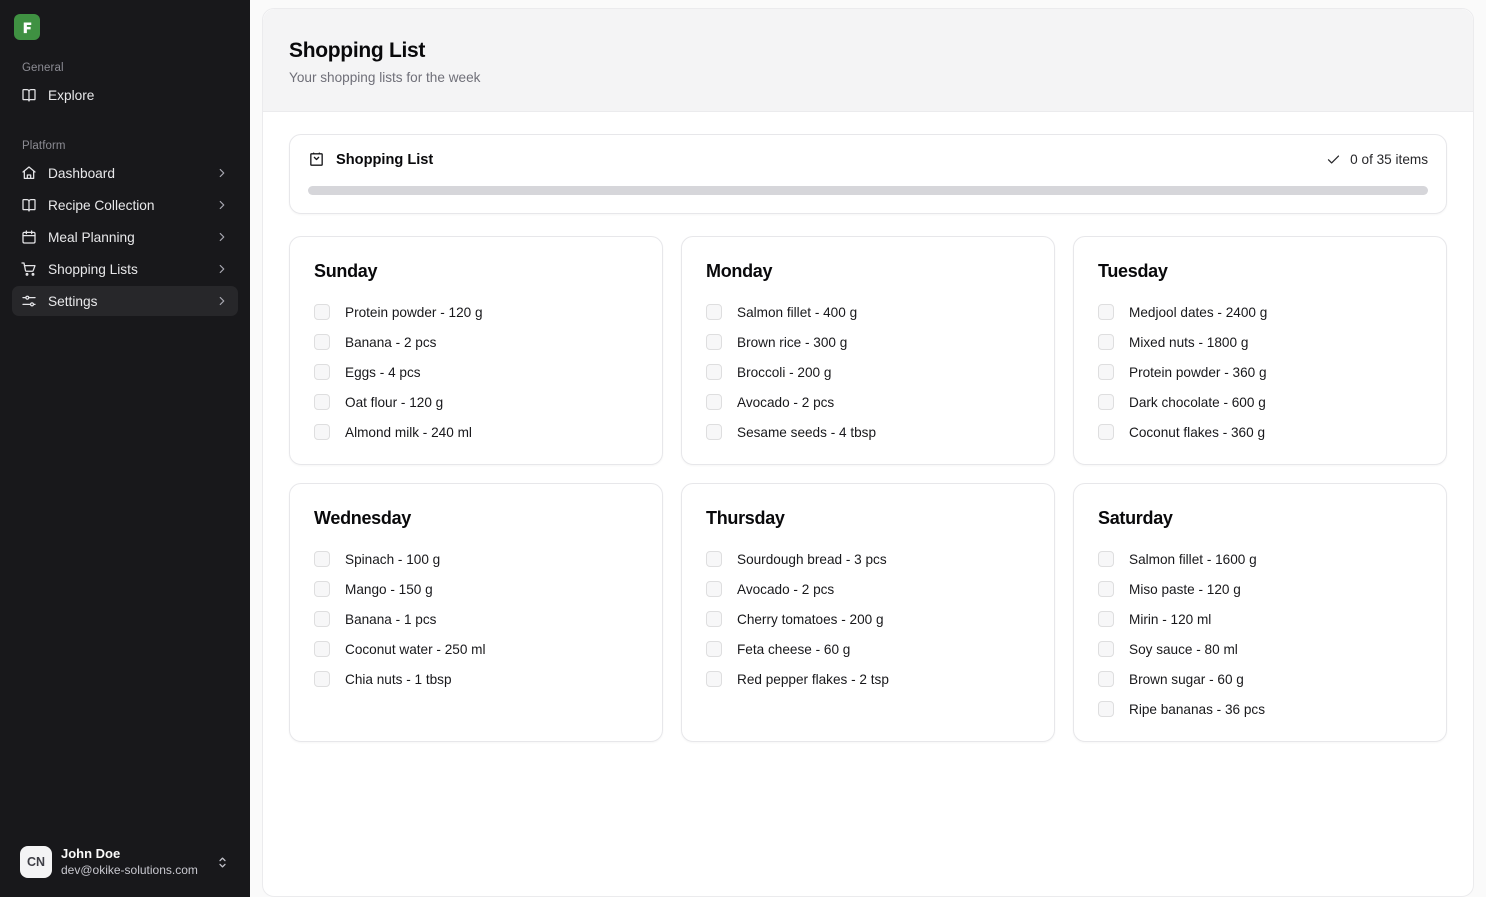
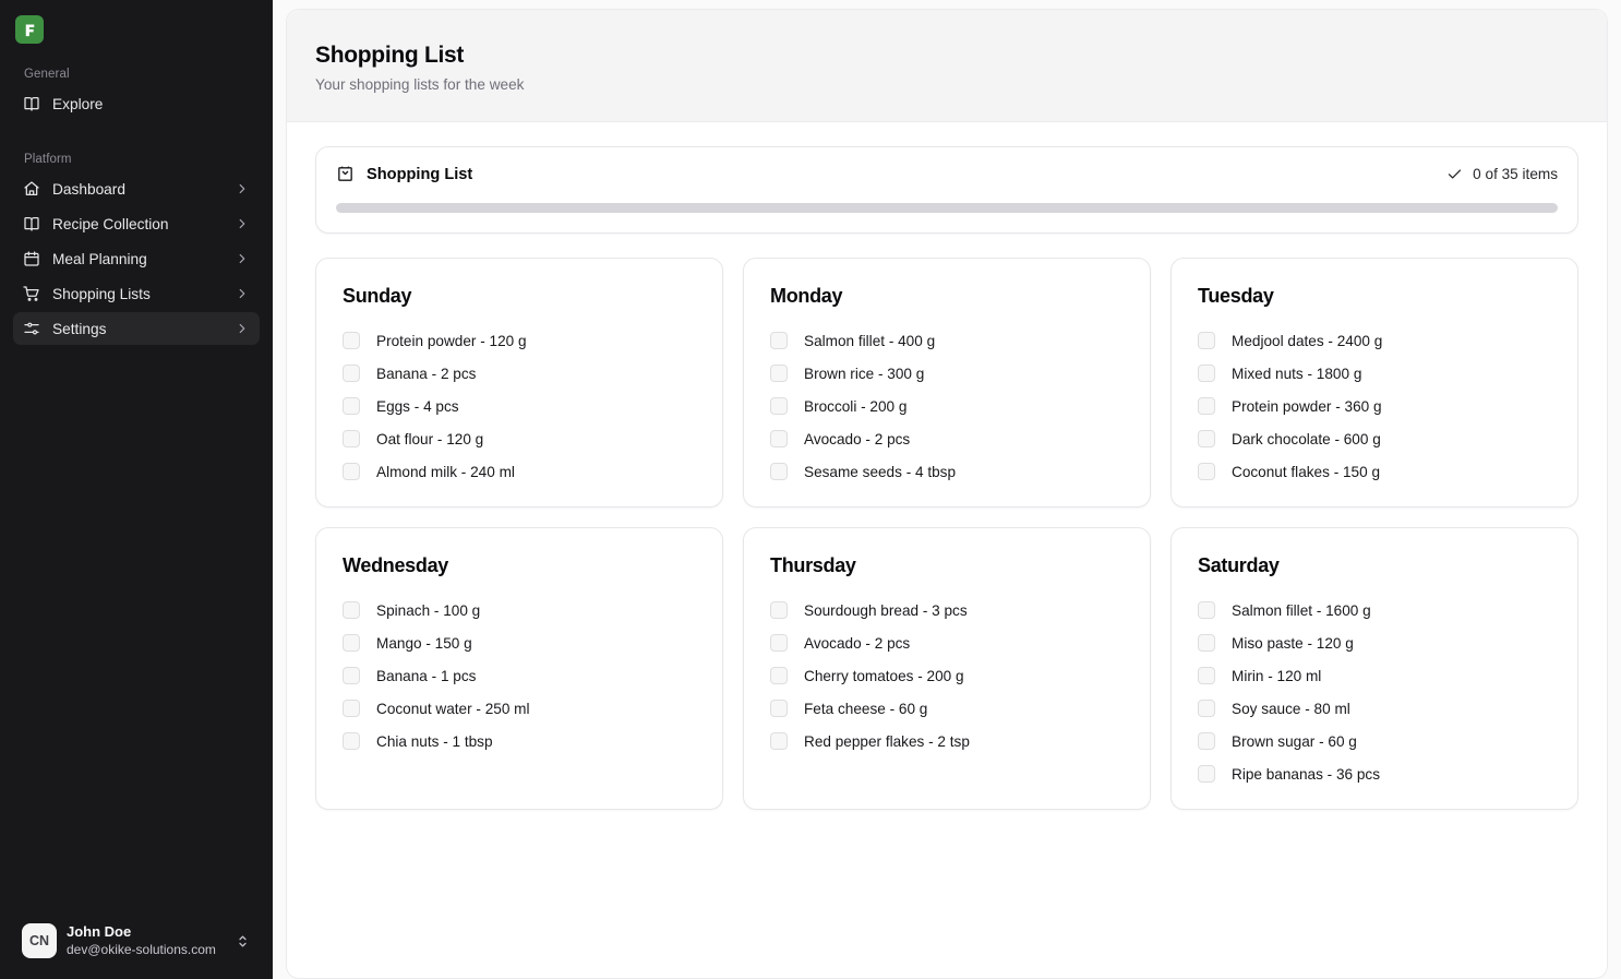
  General
  Explore
  Platform
  Dashboard
  Recipe Collection
  Meal Planning
  Shopping Lists
  Settings
  CN
  John Doe
  dev@okike-solutions.com
  Shopping List
  Your shopping lists for the week
  Shopping List
  0 of 35 items
  Sunday
  Protein powder - 120 g
  Banana - 2 pcs
  Eggs - 4 pcs
  Oat flour - 120 g
  Almond milk - 240 ml
  Monday
  Salmon fillet - 400 g
  Brown rice - 300 g
  Broccoli - 200 g
  Avocado - 2 pcs
  Sesame seeds - 4 tbsp
  Tuesday
  Medjool dates - 2400 g
  Mixed nuts - 1800 g
  Protein powder - 360 g
  Dark chocolate - 600 g
- Coconut flakes - 360 g
+ Coconut flakes - 150 g
  Wednesday
  Spinach - 100 g
  Mango - 150 g
  Banana - 1 pcs
  Coconut water - 250 ml
  Chia nuts - 1 tbsp
  Thursday
  Sourdough bread - 3 pcs
  Avocado - 2 pcs
  Cherry tomatoes - 200 g
  Feta cheese - 60 g
  Red pepper flakes - 2 tsp
  Saturday
  Salmon fillet - 1600 g
  Miso paste - 120 g
  Mirin - 120 ml
  Soy sauce - 80 ml
  Brown sugar - 60 g
  Ripe bananas - 36 pcs
